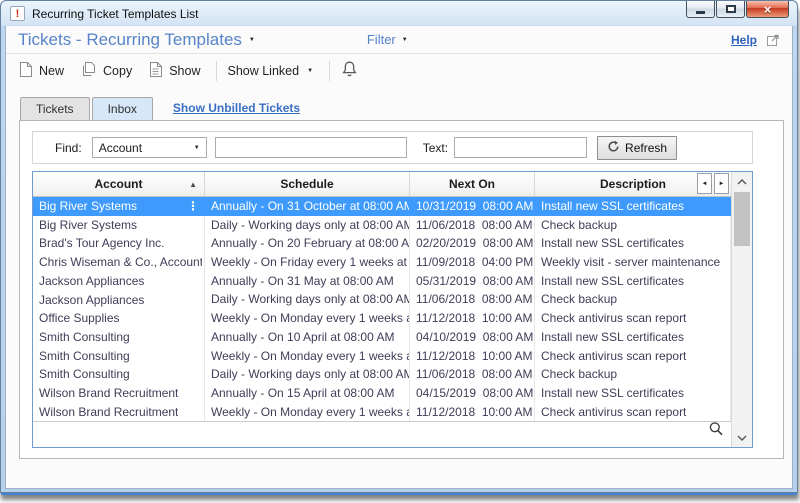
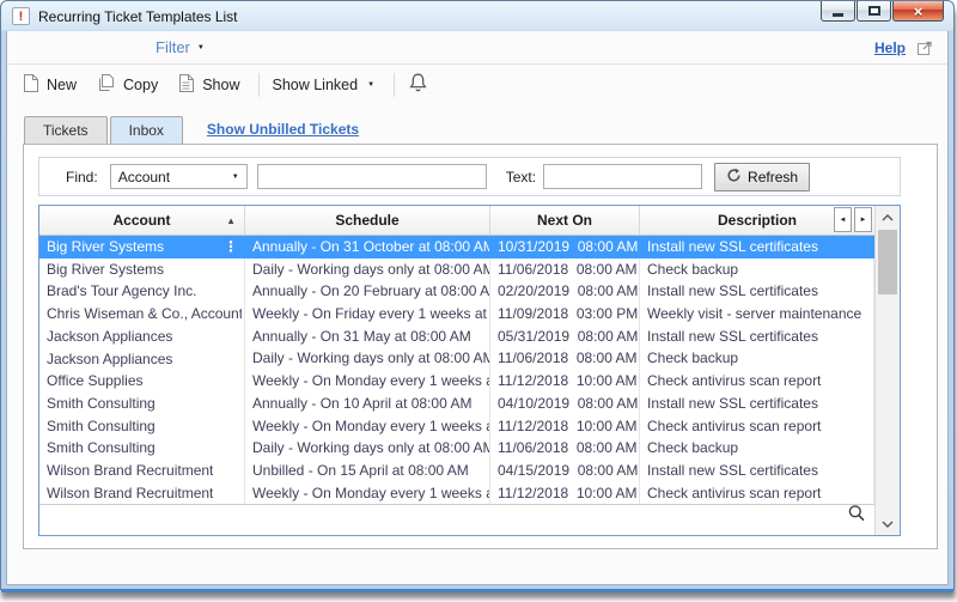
  !
  Recurring Ticket Templates List
  ×
- Tickets - Recurring Templates
  Filter
  Help
  New
  Copy
  Show
  Show Linked
  Tickets
  Inbox
  Show Unbilled Tickets
  Find:
  Account
  Text:
  Refresh
  Account
  ▲
  Schedule
  Next On
  Description
  Big River Systems
  ⋮
  Annually - On 31 October at 08:00 AM
  10/31/2019 08:00 AM
  Install new SSL certificates
  Big River Systems
  Daily - Working days only at 08:00 AM
  11/06/2018 08:00 AM
  Check backup
  Brad's Tour Agency Inc.
  Annually - On 20 February at 08:00 A
  02/20/2019 08:00 AM
  Install new SSL certificates
  Chris Wiseman & Co., Account
  Weekly - On Friday every 1 weeks at
- 11/09/2018 04:00 PM
+ 11/09/2018 03:00 PM
  Weekly visit - server maintenance
  Jackson Appliances
  Annually - On 31 May at 08:00 AM
  05/31/2019 08:00 AM
  Install new SSL certificates
  Jackson Appliances
  Daily - Working days only at 08:00 AM
  11/06/2018 08:00 AM
  Check backup
  Office Supplies
  Weekly - On Monday every 1 weeks a
  11/12/2018 10:00 AM
  Check antivirus scan report
  Smith Consulting
  Annually - On 10 April at 08:00 AM
  04/10/2019 08:00 AM
  Install new SSL certificates
  Smith Consulting
  Weekly - On Monday every 1 weeks a
  11/12/2018 10:00 AM
  Check antivirus scan report
  Smith Consulting
  Daily - Working days only at 08:00 AM
  11/06/2018 08:00 AM
  Check backup
  Wilson Brand Recruitment
- Annually - On 15 April at 08:00 AM
+ Unbilled - On 15 April at 08:00 AM
  04/15/2019 08:00 AM
  Install new SSL certificates
  Wilson Brand Recruitment
  Weekly - On Monday every 1 weeks a
  11/12/2018 10:00 AM
  Check antivirus scan report
